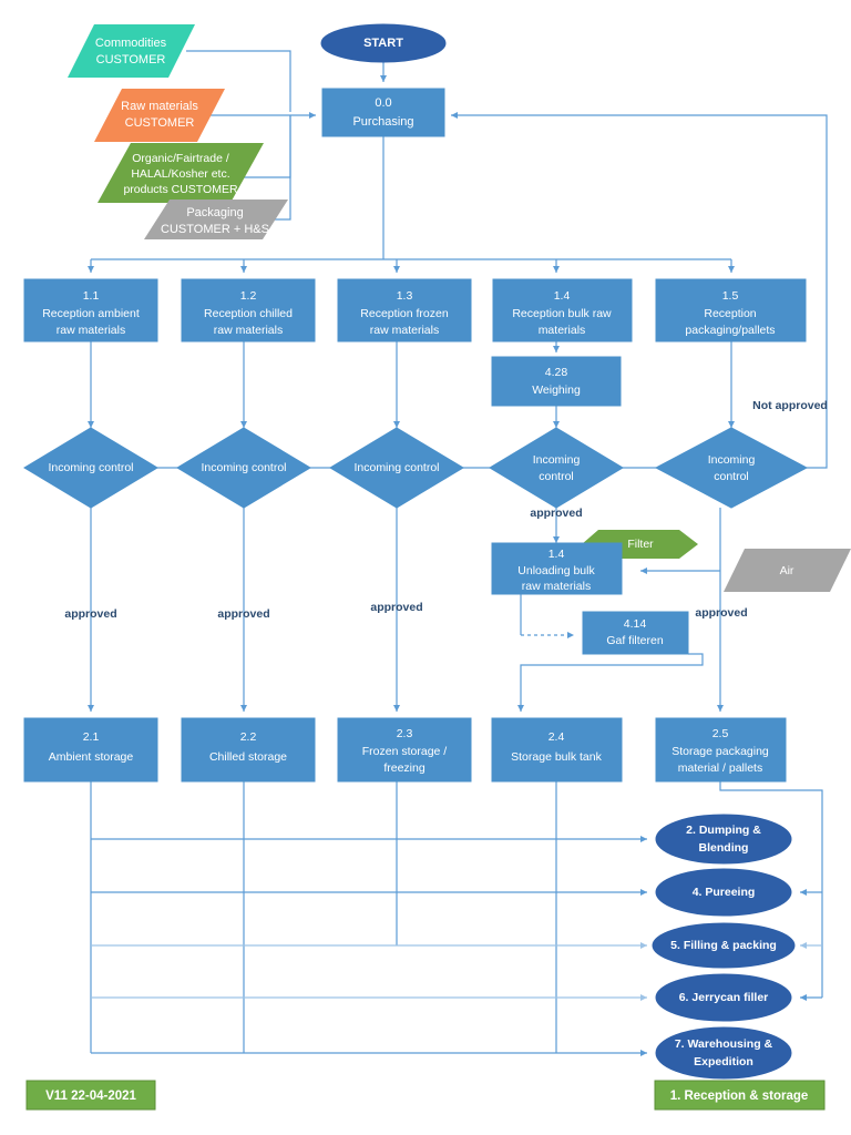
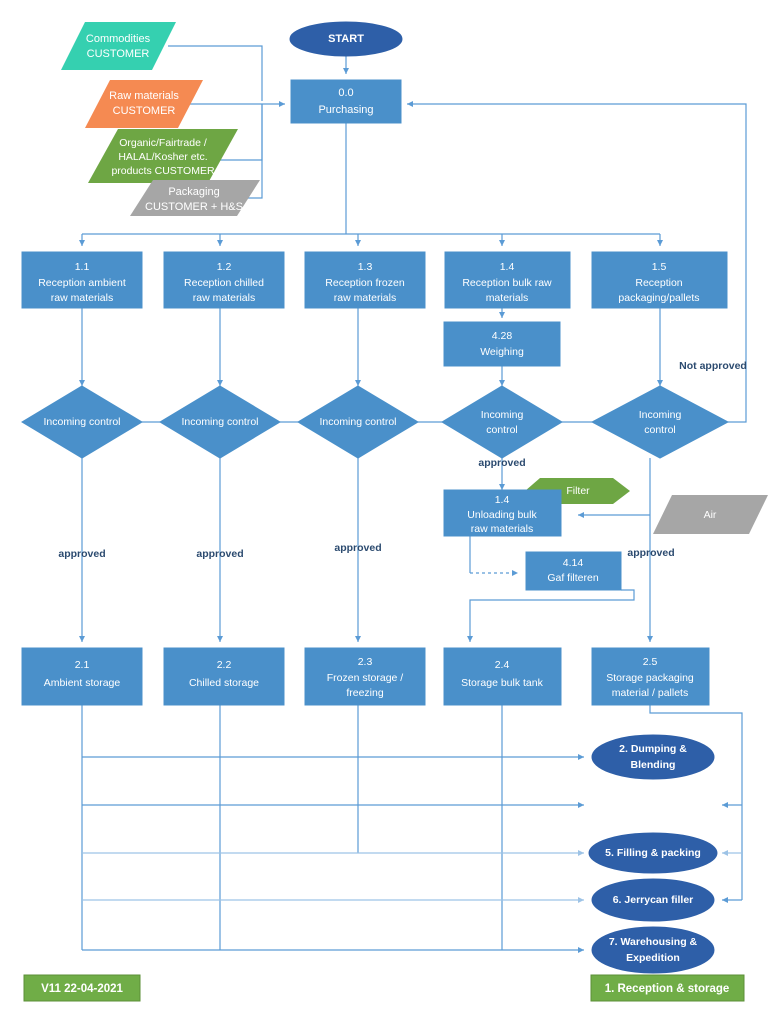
  Commodities
  CUSTOMER
  Raw materials
  CUSTOMER
  Organic/Fairtrade /
  HALAL/Kosher etc.
  products CUSTOMER
  Packaging
  CUSTOMER + H&S
  START
  0.0
  Purchasing
  1.1
  Reception ambient
  raw materials
  1.2
  Reception chilled
  raw materials
  1.3
  Reception frozen
  raw materials
  1.4
  Reception bulk raw
  materials
  1.5
  Reception
  packaging/pallets
  4.28
  Weighing
  Incoming control
  Incoming control
  Incoming control
  Incoming
  control
  Incoming
  control
  approved
  approved
  approved
  approved
  approved
  Not approved
  Filter
  Air
  1.4
  Unloading bulk
  raw materials
  4.14
  Gaf filteren
  2.1
  Ambient storage
  2.2
  Chilled storage
  2.3
  Frozen storage /
  freezing
  2.4
  Storage bulk tank
  2.5
  Storage packaging
  material / pallets
  2. Dumping &
  Blending
- 4. Pureeing
  5. Filling & packing
  6. Jerrycan filler
  7. Warehousing &
  Expedition
  V11 22-04-2021
  1. Reception & storage
